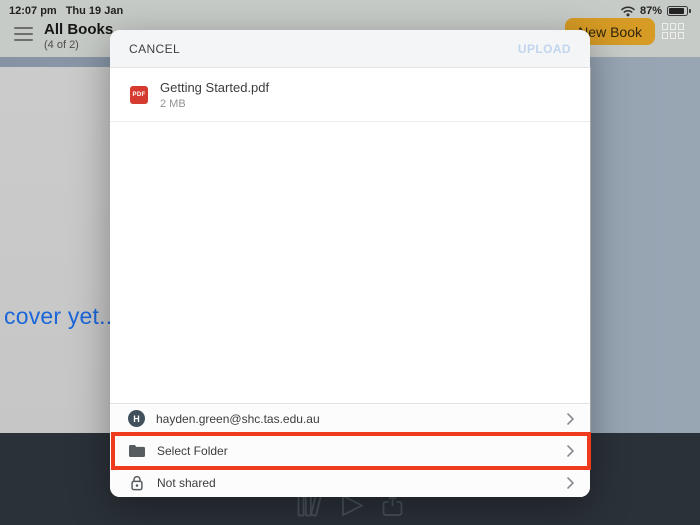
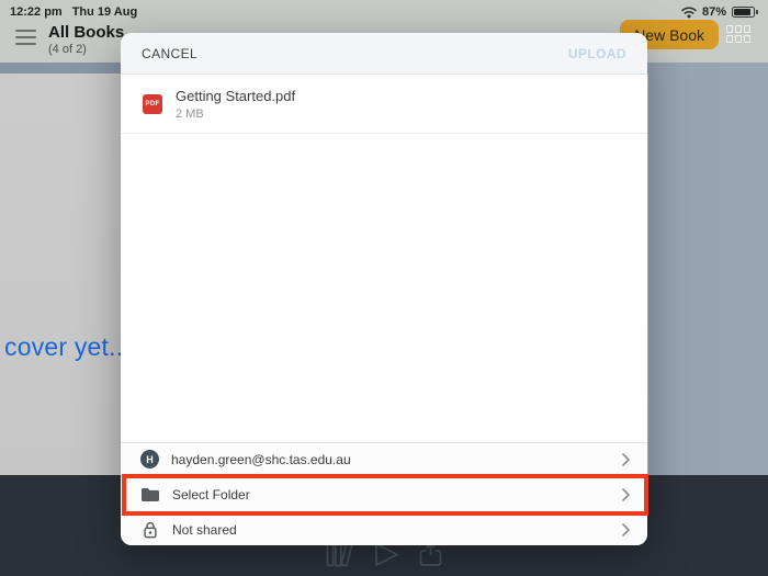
  cover yet..
- 12:07 pm
+ 12:22 pm
- Thu 19 Jan
+ Thu 19 Aug
  87%
  All Books
  (4 of 2)
  ew Book
  CANCEL
  UPLOAD
  Getting Started.pdf
  2 MB
  H
  hayden.green@shc.tas.edu.au
  Select Folder
  Not shared
